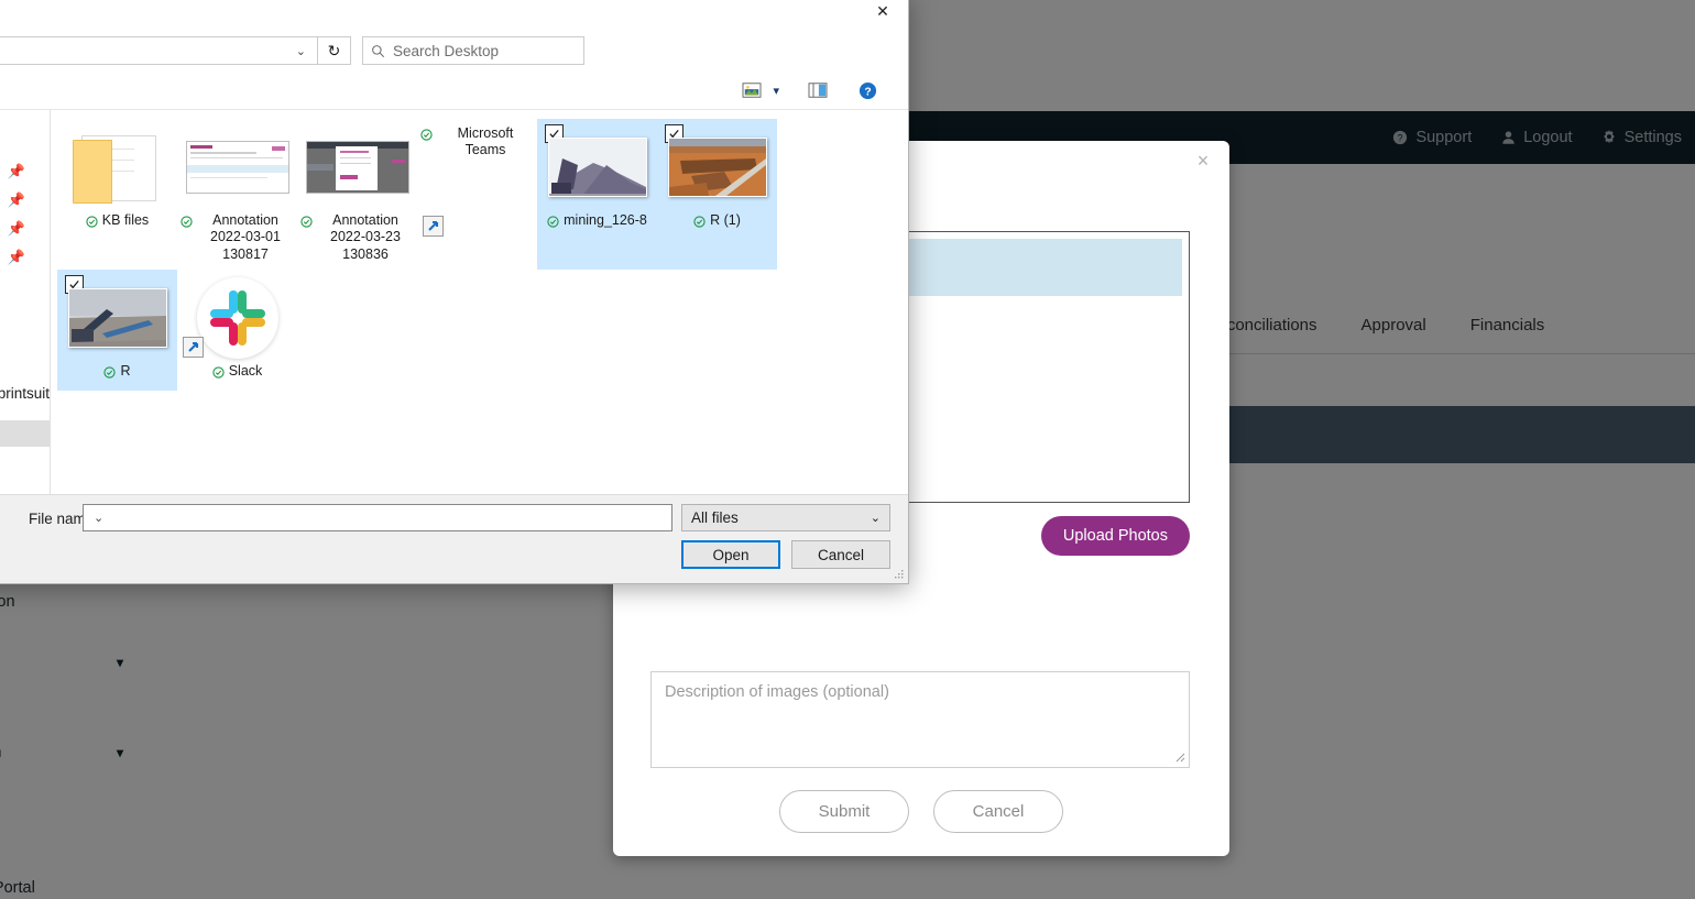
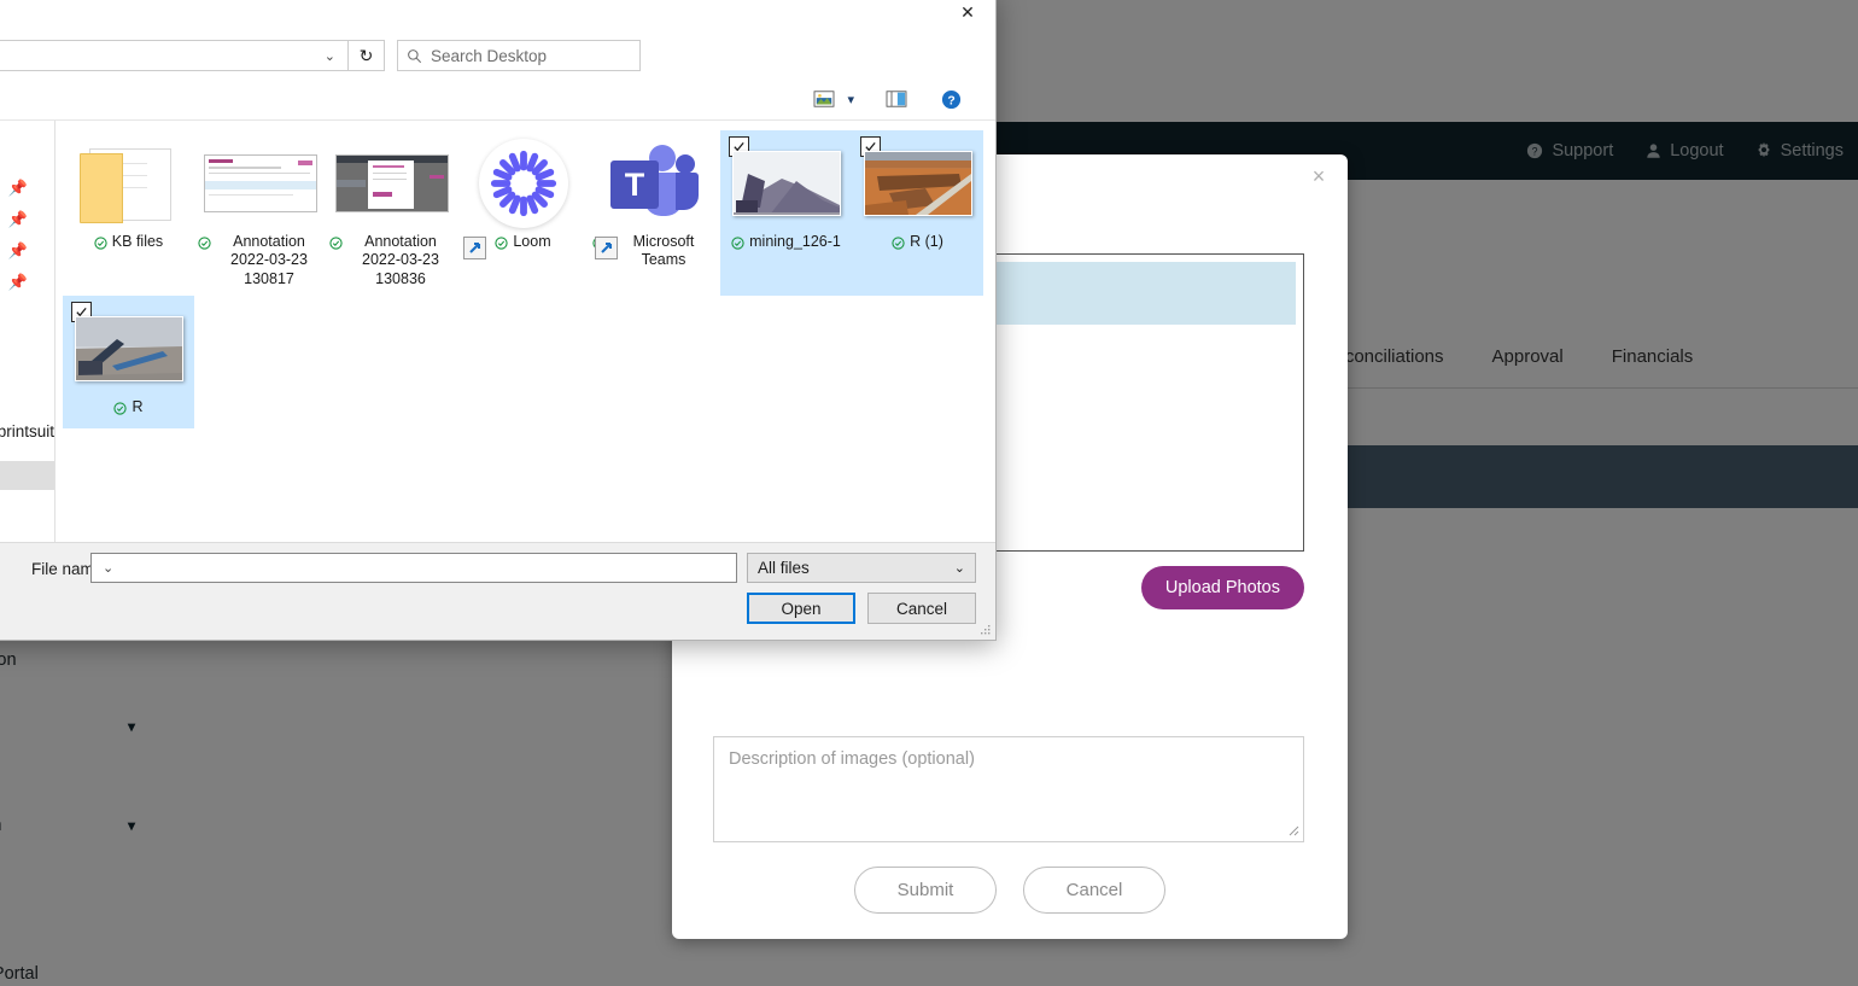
  ?
  Support
  Logout
  Settings
  ▾
  ▾
  Approval
  Financials
  ×
  Upload Photos
  Description of images (optional)
  Submit
  Cancel
  ✕
  ⌄
  ↻
  Search Desktop
  ▾
  ?
  📌
  📌
  📌
  📌
  printsuit
  KB files
- Annotation 2022-03-01 130817
+ Annotation 2022-03-23 130817
  Annotation 2022-03-23 130836
+ Loom
+ T
  Microsoft Teams
- mining_126-8
+ mining_126-1
  R (1)
  R
- Slack
  File nam
  ⌄
  All files
  ⌄
  Open
  Cancel
